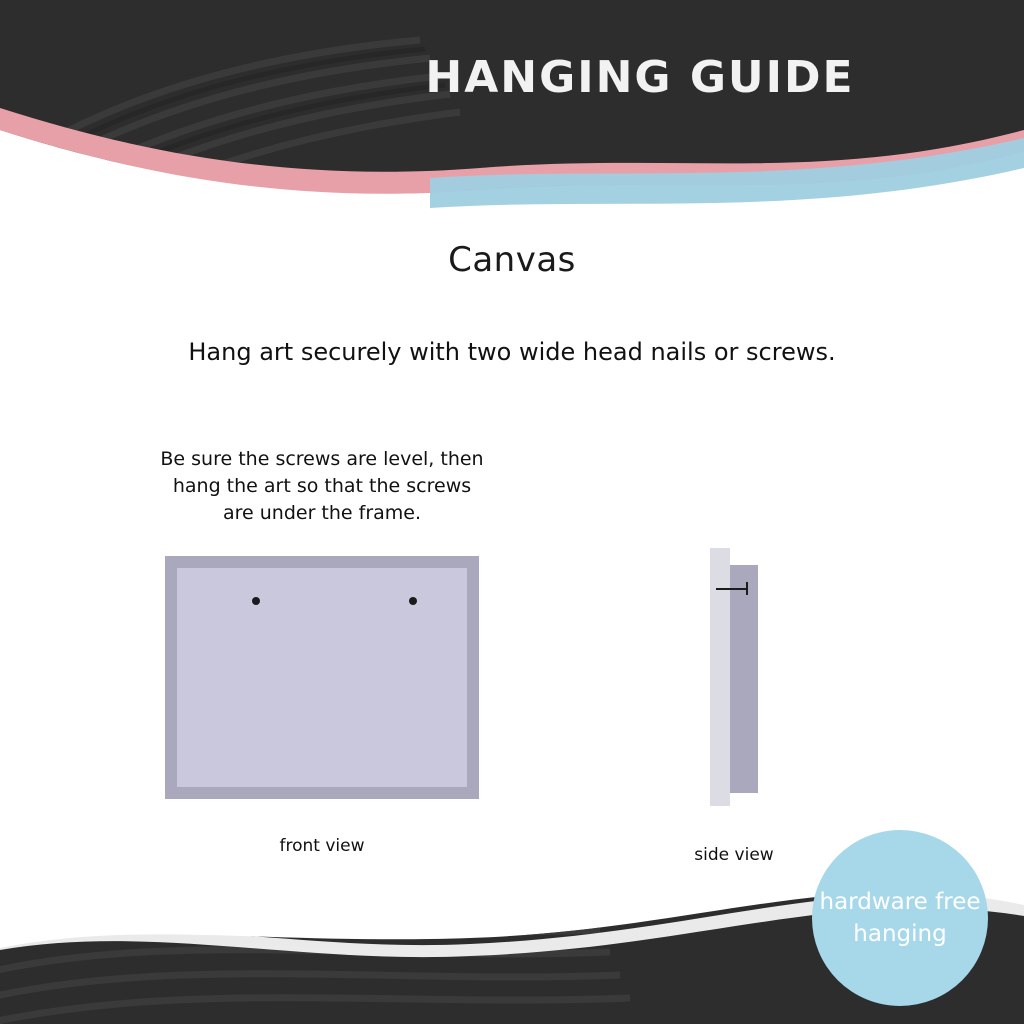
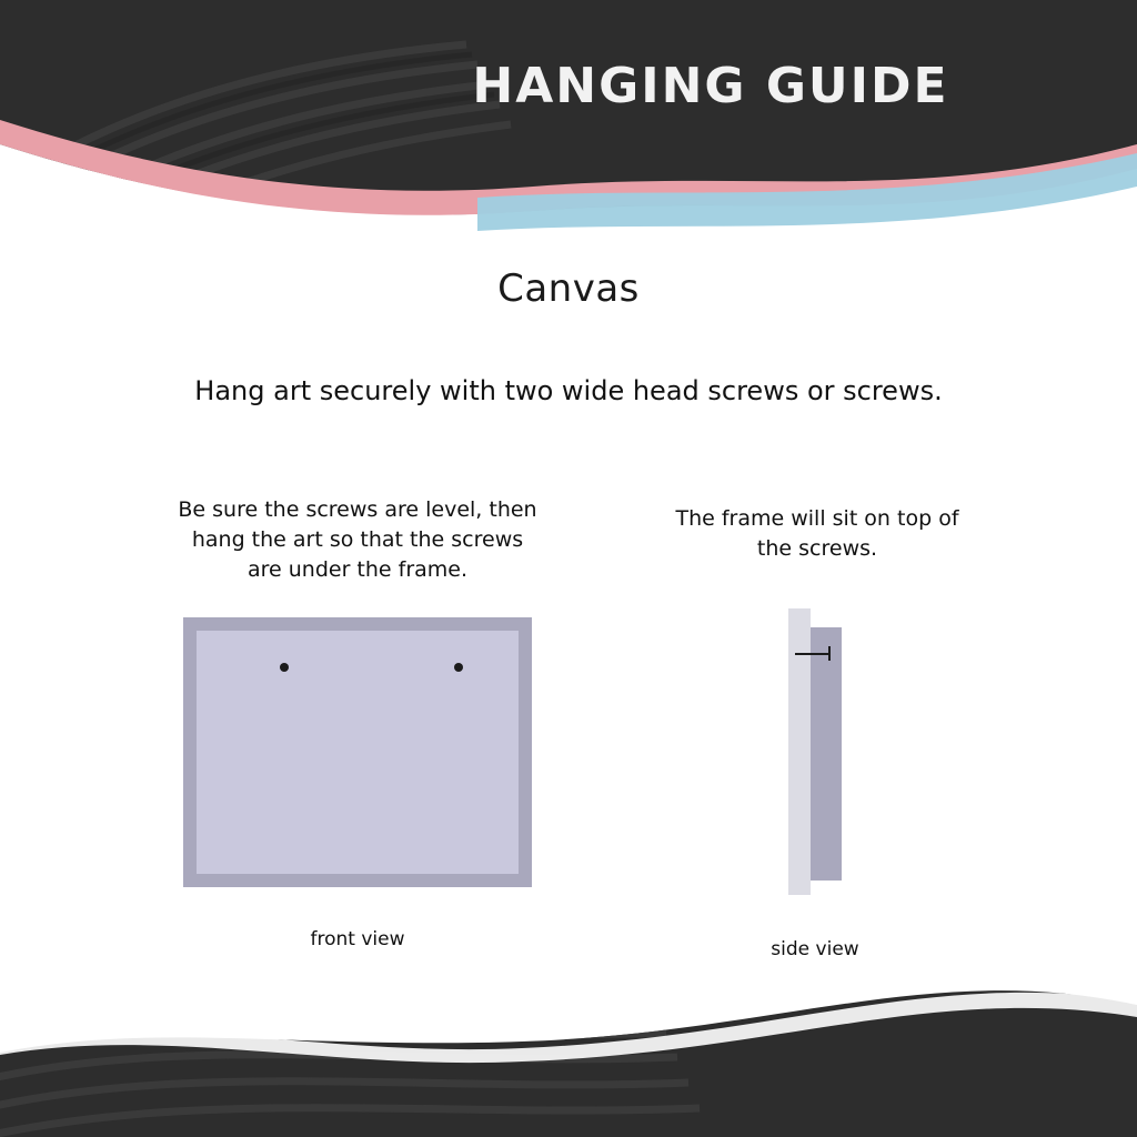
  HANGING GUIDE
  Canvas
- Hang art securely with two wide head nails or screws.
+ Hang art securely with two wide head screws or screws.
  Be sure the screws are level, then hang the art so that the screws are under the frame.
+ The frame will sit on top of the screws.
  front view
  side view
- hardware free hanging
